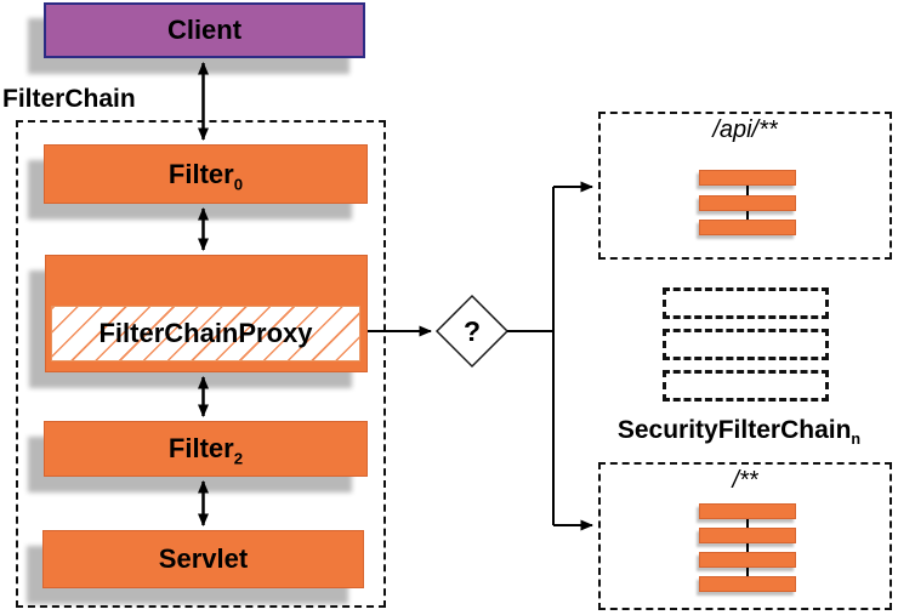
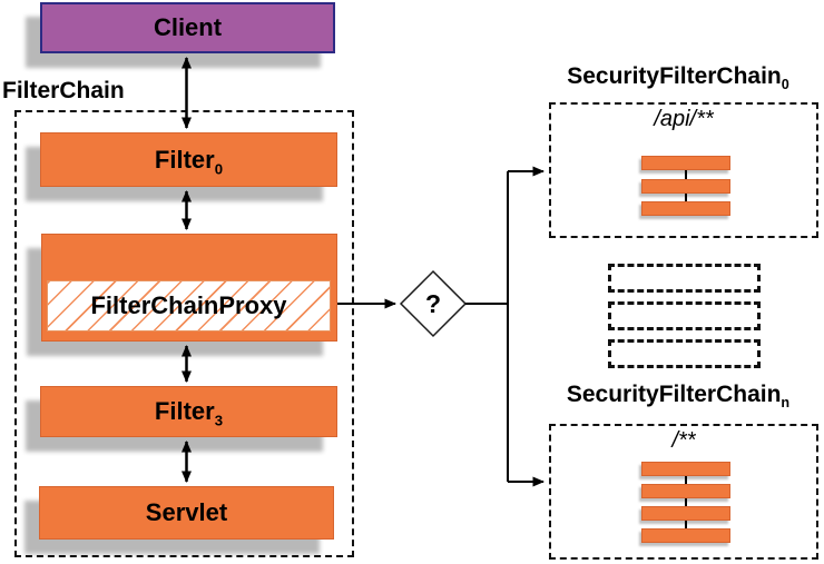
  Client
  FilterChain
  Filter0
  FilterChainProxy
- Filter2
+ Filter3
  Servlet
+ SecurityFilterChain0
  /api/**
  SecurityFilterChainn
  /**
  ?
